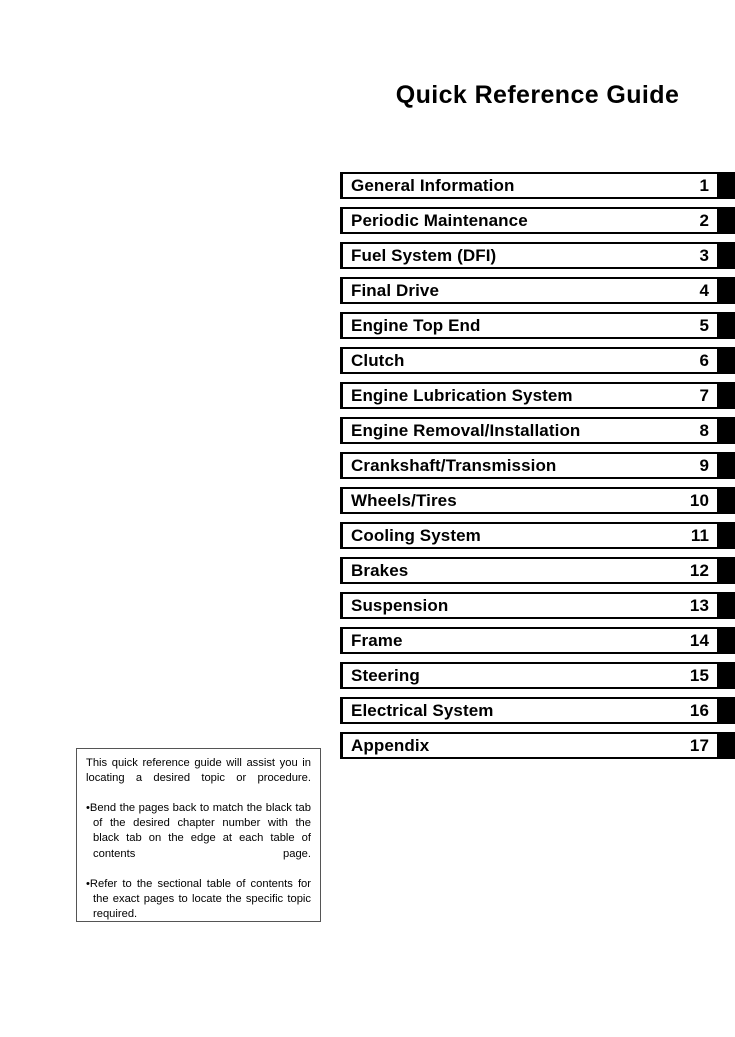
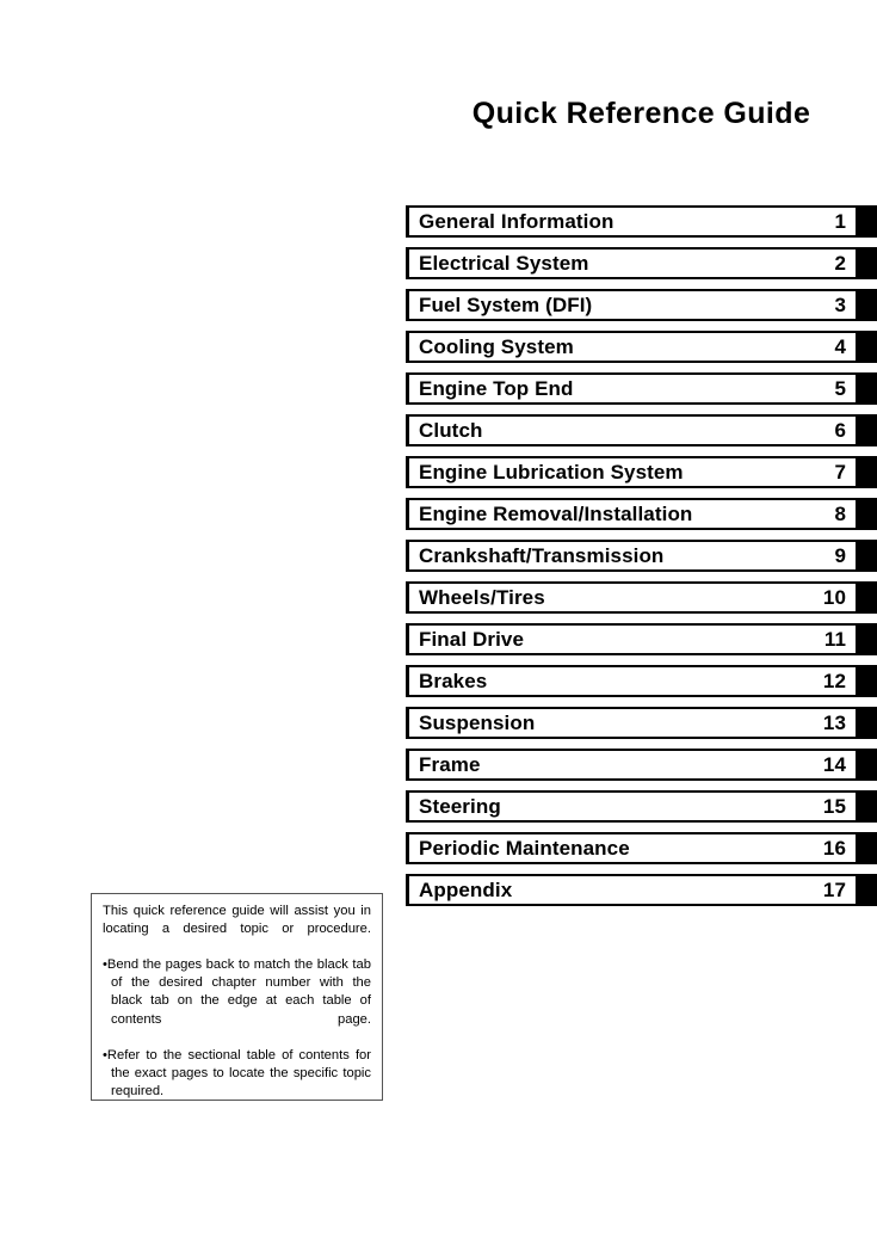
  Quick Reference Guide
  General Information
  1
- Periodic Maintenance
+ Electrical System
  2
  Fuel System (DFI)
  3
- Final Drive
+ Cooling System
  4
  Engine Top End
  5
  Clutch
  6
  Engine Lubrication System
  7
  Engine Removal/Installation
  8
  Crankshaft/Transmission
  9
  Wheels/Tires
  10
- Cooling System
+ Final Drive
  11
  Brakes
  12
  Suspension
  13
  Frame
  14
  Steering
  15
- Electrical System
+ Periodic Maintenance
  16
  Appendix
  17
  This quick reference guide will assist you in locating a desired topic or procedure.
  •Bend the pages back to match the black tab of the desired chapter number with the black tab on the edge at each table of contents page.
  •Refer to the sectional table of contents for the exact pages to locate the specific topic required.
